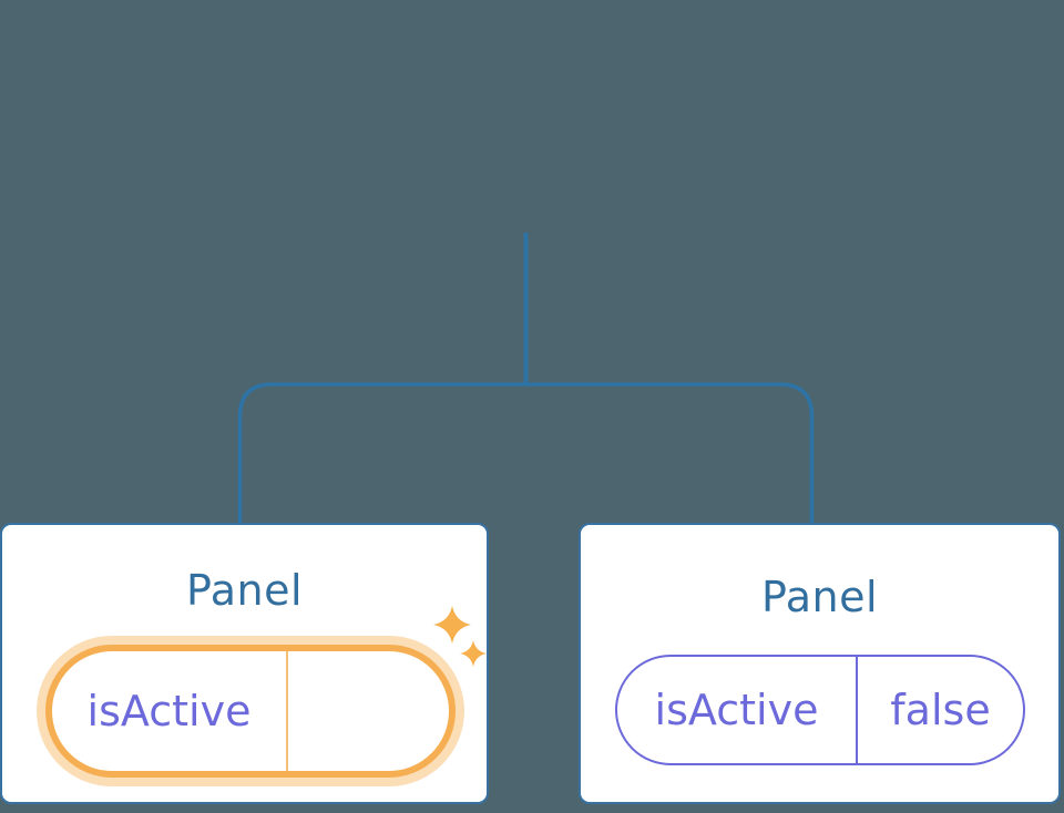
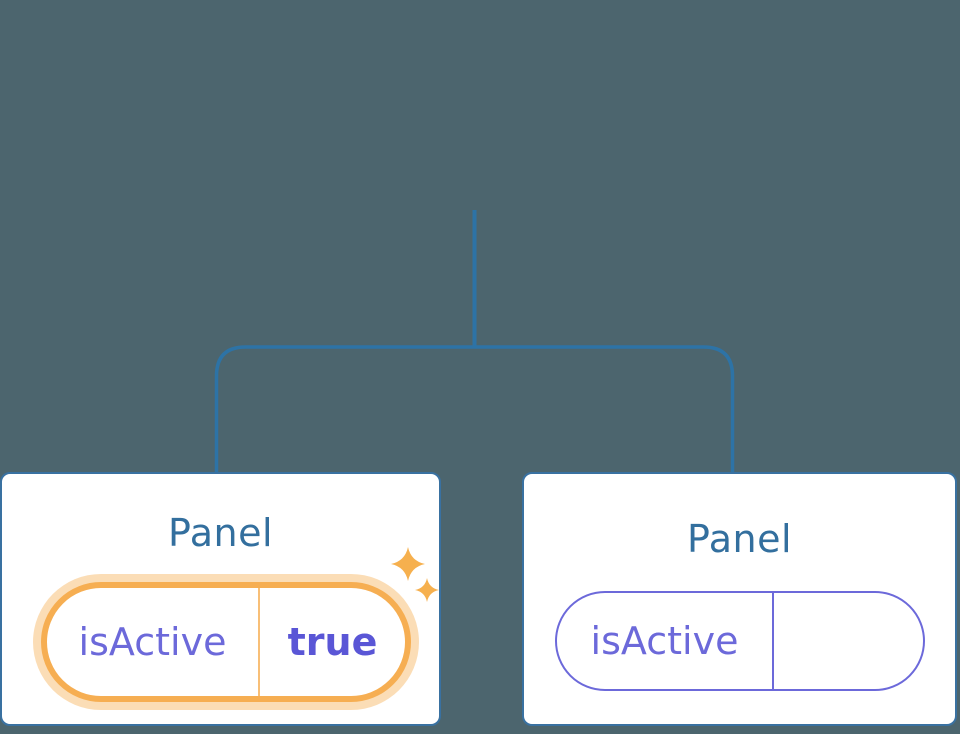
  Panel
  isActive
+ true
  Panel
  isActive
- false
